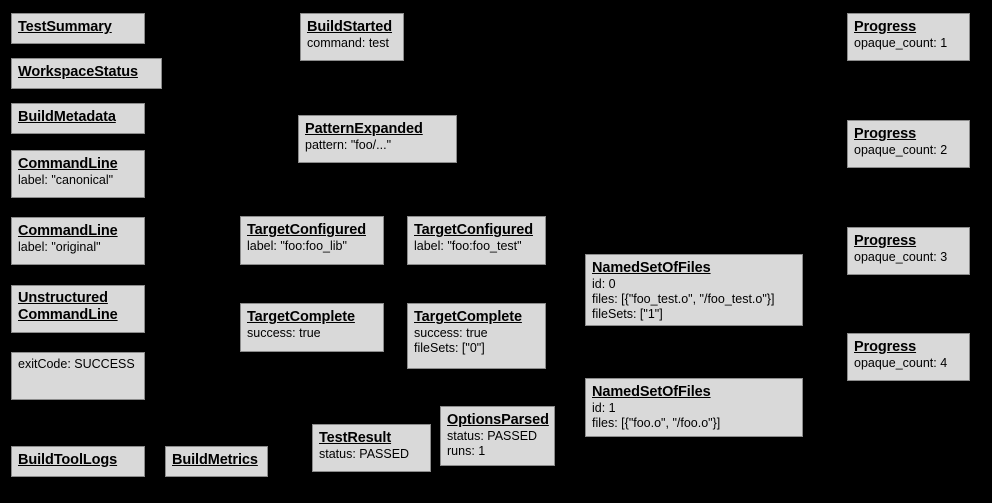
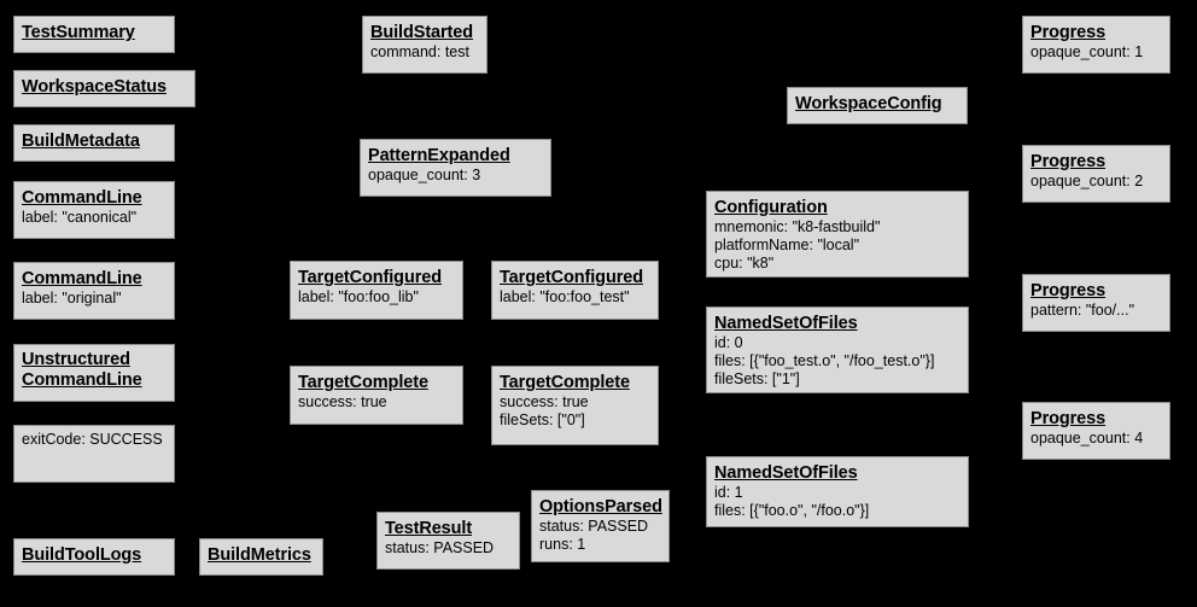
  TestSummary
  WorkspaceStatus
  BuildMetadata
  CommandLine
  label: "canonical"
  CommandLine
  label: "original"
  Unstructured
  CommandLine
  exitCode: SUCCESS
  BuildToolLogs
  BuildMetrics
  BuildStarted
  command: test
  PatternExpanded
- pattern: "foo/..."
+ opaque_count: 3
  TargetConfigured
  label: "foo:foo_lib"
  TargetConfigured
  label: "foo:foo_test"
  TargetComplete
  success: true
  TargetComplete
  success: true
  fileSets: ["0"]
  TestResult
  status: PASSED
  OptionsParsed
  status: PASSED
  runs: 1
+ WorkspaceConfig
+ Configuration
+ mnemonic: "k8-fastbuild"
+ platformName: "local"
+ cpu: "k8"
  NamedSetOfFiles
  id: 0
  files: [{"foo_test.o", "/foo_test.o"}]
  fileSets: ["1"]
  NamedSetOfFiles
  id: 1
  files: [{"foo.o", "/foo.o"}]
  Progress
  opaque_count: 1
  Progress
  opaque_count: 2
  Progress
- opaque_count: 3
+ pattern: "foo/..."
  Progress
  opaque_count: 4
